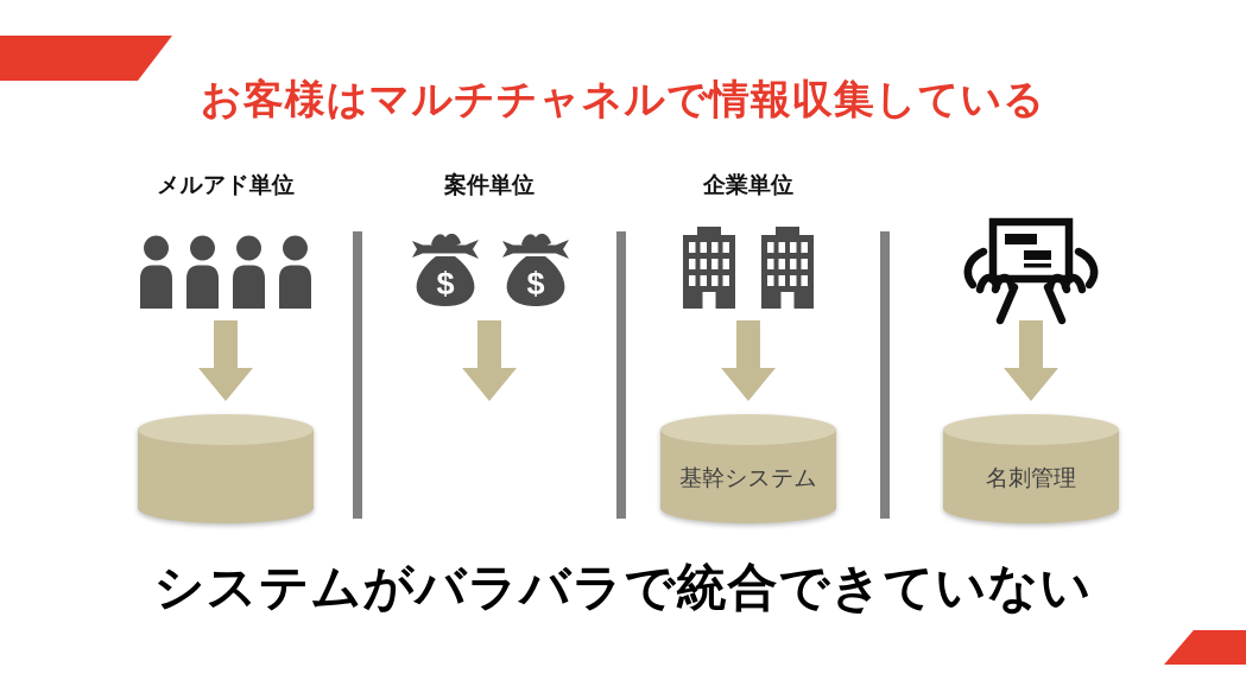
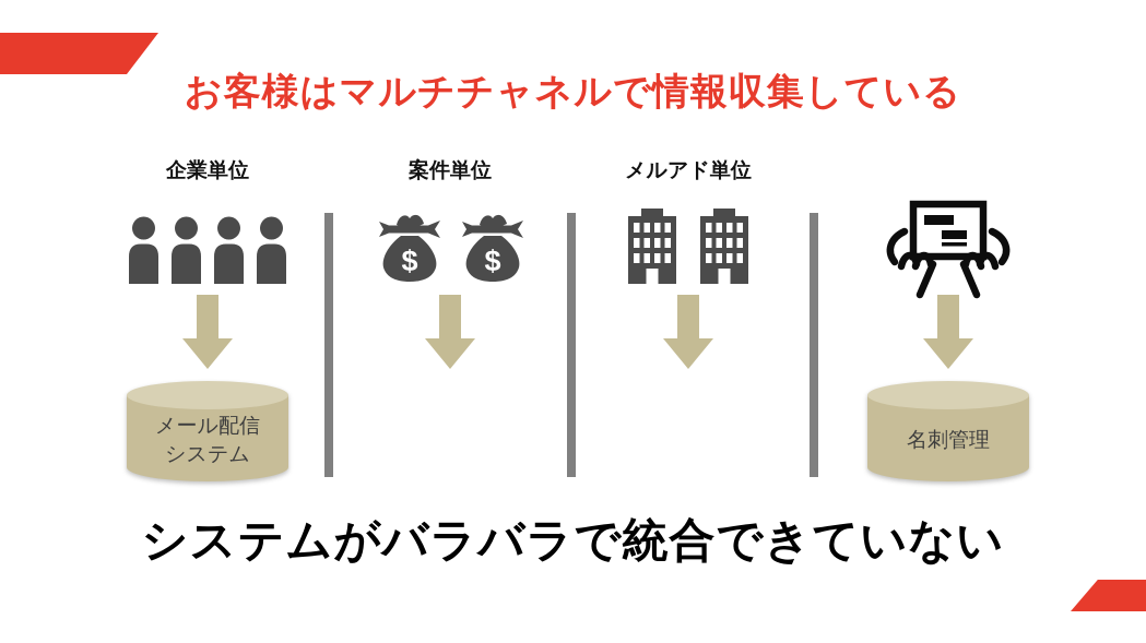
  お客様はマルチチャネルで情報収集している
- メルアド単位
+ 企業単位
+ メール配信
+ システム
  案件単位
  $
  $
- 企業単位
+ メルアド単位
- 基幹システム
  名刺管理
  システムがバラバラで統合できていない
